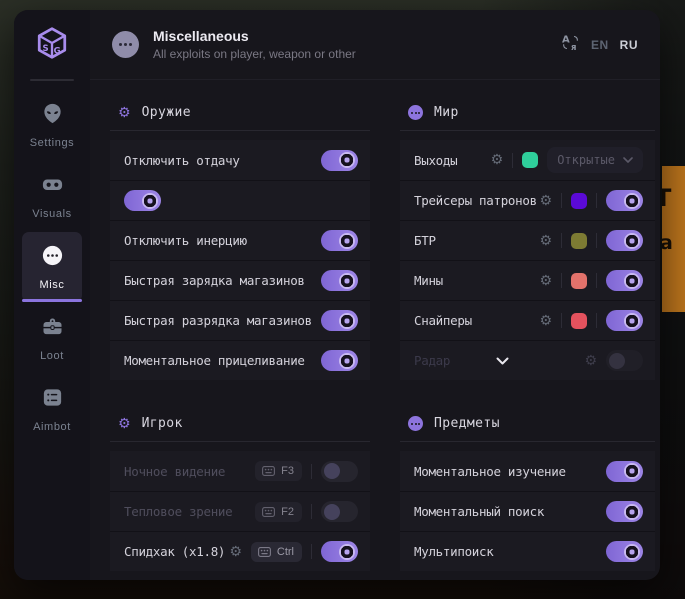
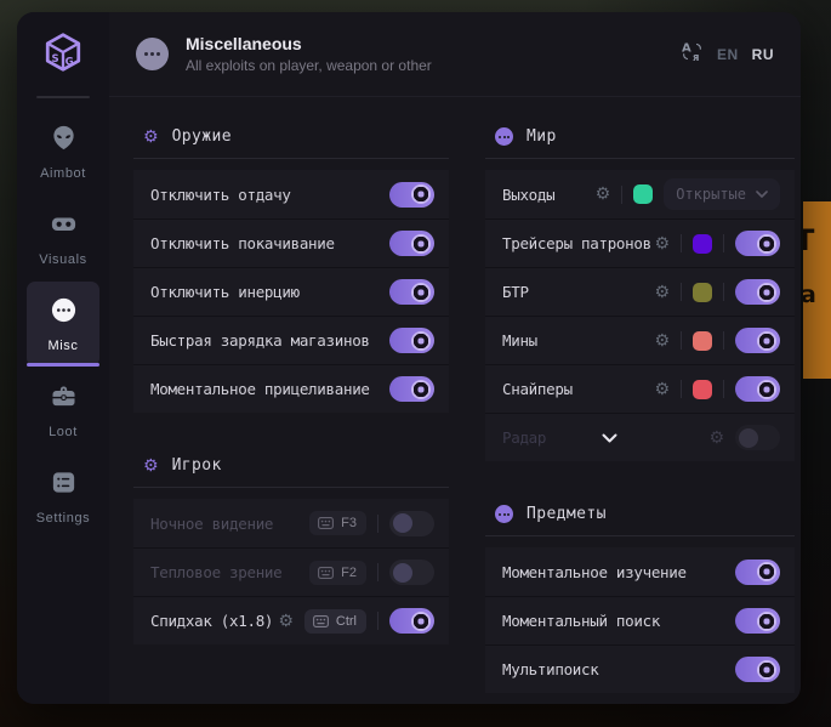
  T
  a
  S
  G
- Settings
+ Aimbot
  Visuals
  Misc
  Loot
- Aimbot
+ Settings
  Miscellaneous
  All exploits on player, weapon or other
  A
  я
  EN
  RU
  ⚙
  Оружие
  Отключить отдачу
+ Отключить покачивание
  Отключить инерцию
  Быстрая зарядка магазинов
- Быстрая разрядка магазинов
  Моментальное прицеливание
  ⚙
  Игрок
  Ночное видение
  F3
  Тепловое зрение
  F2
  Спидхак (x1.8)
  ⚙
  Ctrl
  Мир
  Выходы
  ⚙
  Открытые
  Трейсеры патронов
  ⚙
  БТР
  ⚙
  Мины
  ⚙
  Снайперы
  ⚙
  Радар
  ⚙
  Предметы
  Моментальное изучение
  Моментальный поиск
  Мультипоиск
